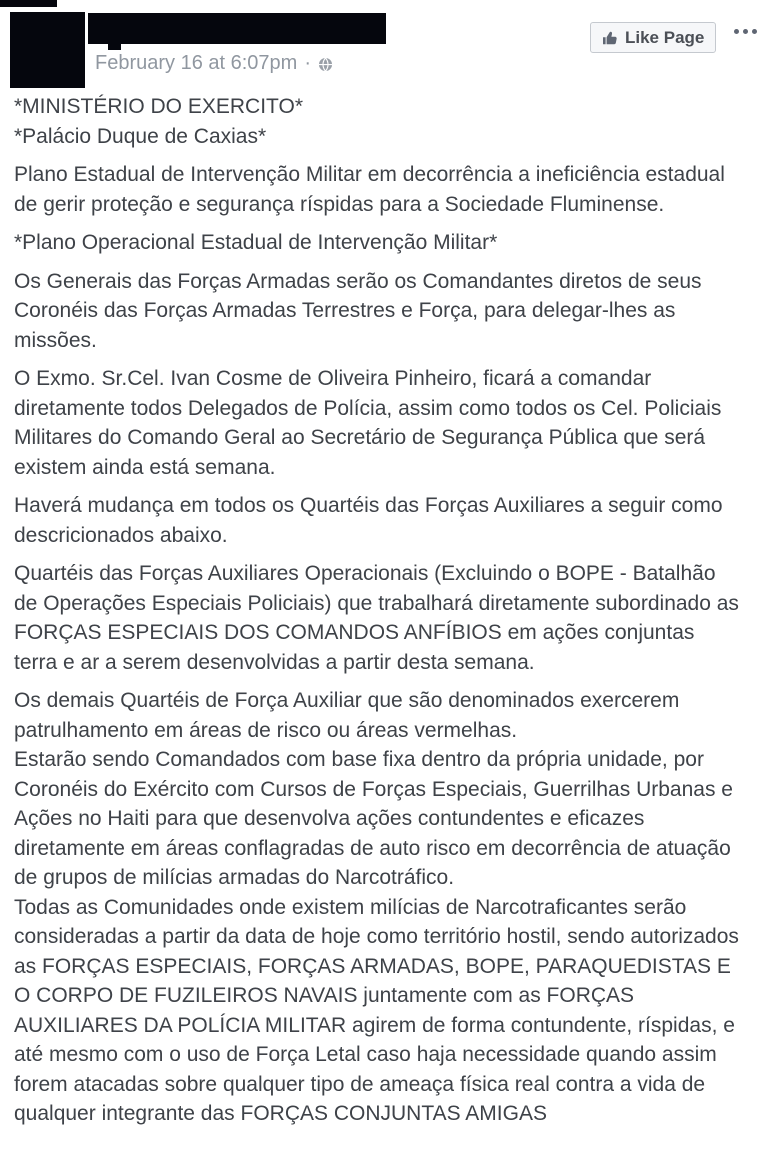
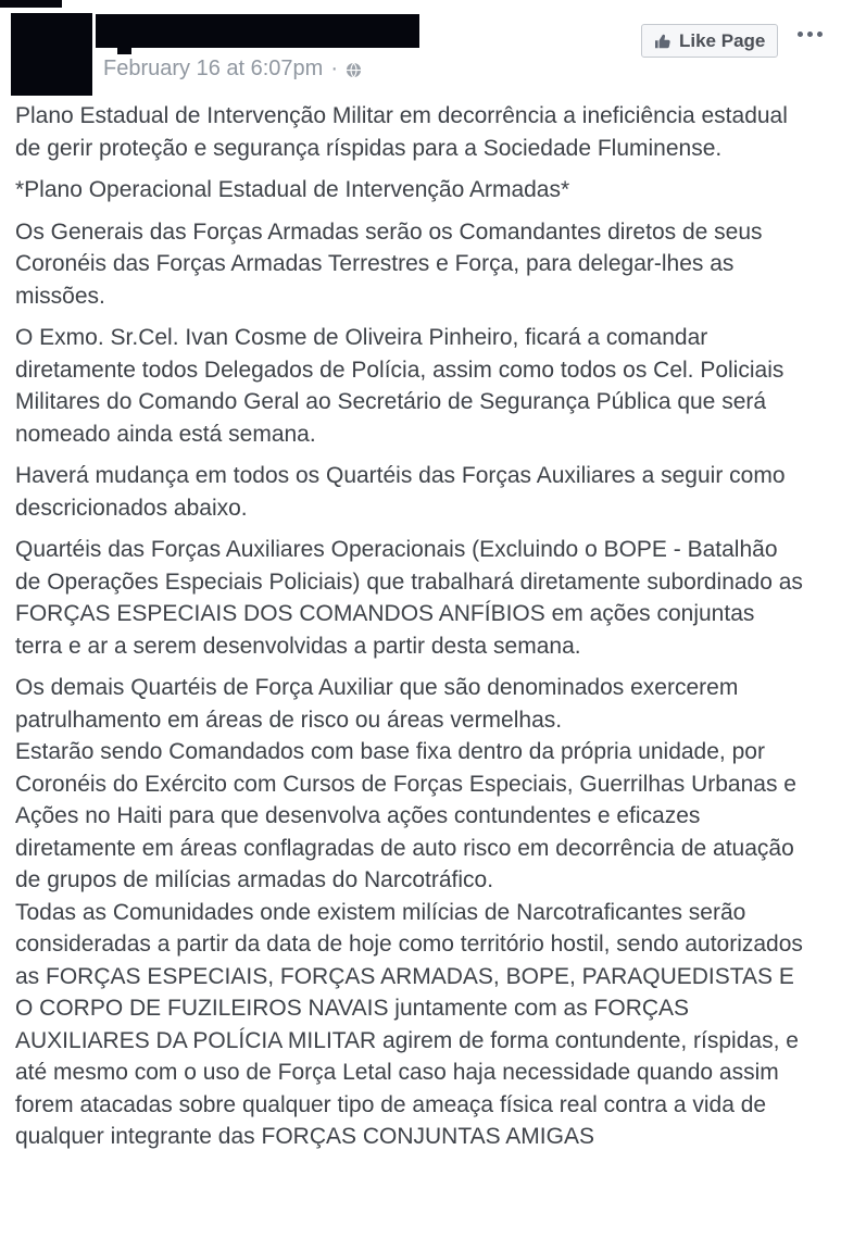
  February 16 at 6:07pm
  ·
  Like Page
- *MINISTÉRIO DO EXERCITO*
- *Palácio Duque de Caxias*
  Plano Estadual de Intervenção Militar em decorrência a ineficiência estadual de gerir proteção e segurança ríspidas para a Sociedade Fluminense.
- *Plano Operacional Estadual de Intervenção Militar*
+ *Plano Operacional Estadual de Intervenção Armadas*
  Os Generais das Forças Armadas serão os Comandantes diretos de seus Coronéis das Forças Armadas Terrestres e Força, para delegar-lhes as missões.
- O Exmo. Sr.Cel. Ivan Cosme de Oliveira Pinheiro, ficará a comandar diretamente todos Delegados de Polícia, assim como todos os Cel. Policiais Militares do Comando Geral ao Secretário de Segurança Pública que será existem ainda está semana.
+ O Exmo. Sr.Cel. Ivan Cosme de Oliveira Pinheiro, ficará a comandar diretamente todos Delegados de Polícia, assim como todos os Cel. Policiais Militares do Comando Geral ao Secretário de Segurança Pública que será nomeado ainda está semana.
  Haverá mudança em todos os Quartéis das Forças Auxiliares a seguir como descricionados abaixo.
  Quartéis das Forças Auxiliares Operacionais (Excluindo o BOPE - Batalhão de Operações Especiais Policiais) que trabalhará diretamente subordinado as FORÇAS ESPECIAIS DOS COMANDOS ANFÍBIOS em ações conjuntas terra e ar a serem desenvolvidas a partir desta semana.
  Os demais Quartéis de Força Auxiliar que são denominados exercerem patrulhamento em áreas de risco ou áreas vermelhas.
  Estarão sendo Comandados com base fixa dentro da própria unidade, por Coronéis do Exército com Cursos de Forças Especiais, Guerrilhas Urbanas e Ações no Haiti para que desenvolva ações contundentes e eficazes diretamente em áreas conflagradas de auto risco em decorrência de atuação de grupos de milícias armadas do Narcotráfico.
  Todas as Comunidades onde existem milícias de Narcotraficantes serão consideradas a partir da data de hoje como território hostil, sendo autorizados as FORÇAS ESPECIAIS, FORÇAS ARMADAS, BOPE, PARAQUEDISTAS E O CORPO DE FUZILEIROS NAVAIS juntamente com as FORÇAS AUXILIARES DA POLÍCIA MILITAR agirem de forma contundente, ríspidas, e até mesmo com o uso de Força Letal caso haja necessidade quando assim forem atacadas sobre qualquer tipo de ameaça física real contra a vida de qualquer integrante das FORÇAS CONJUNTAS AMIGAS
